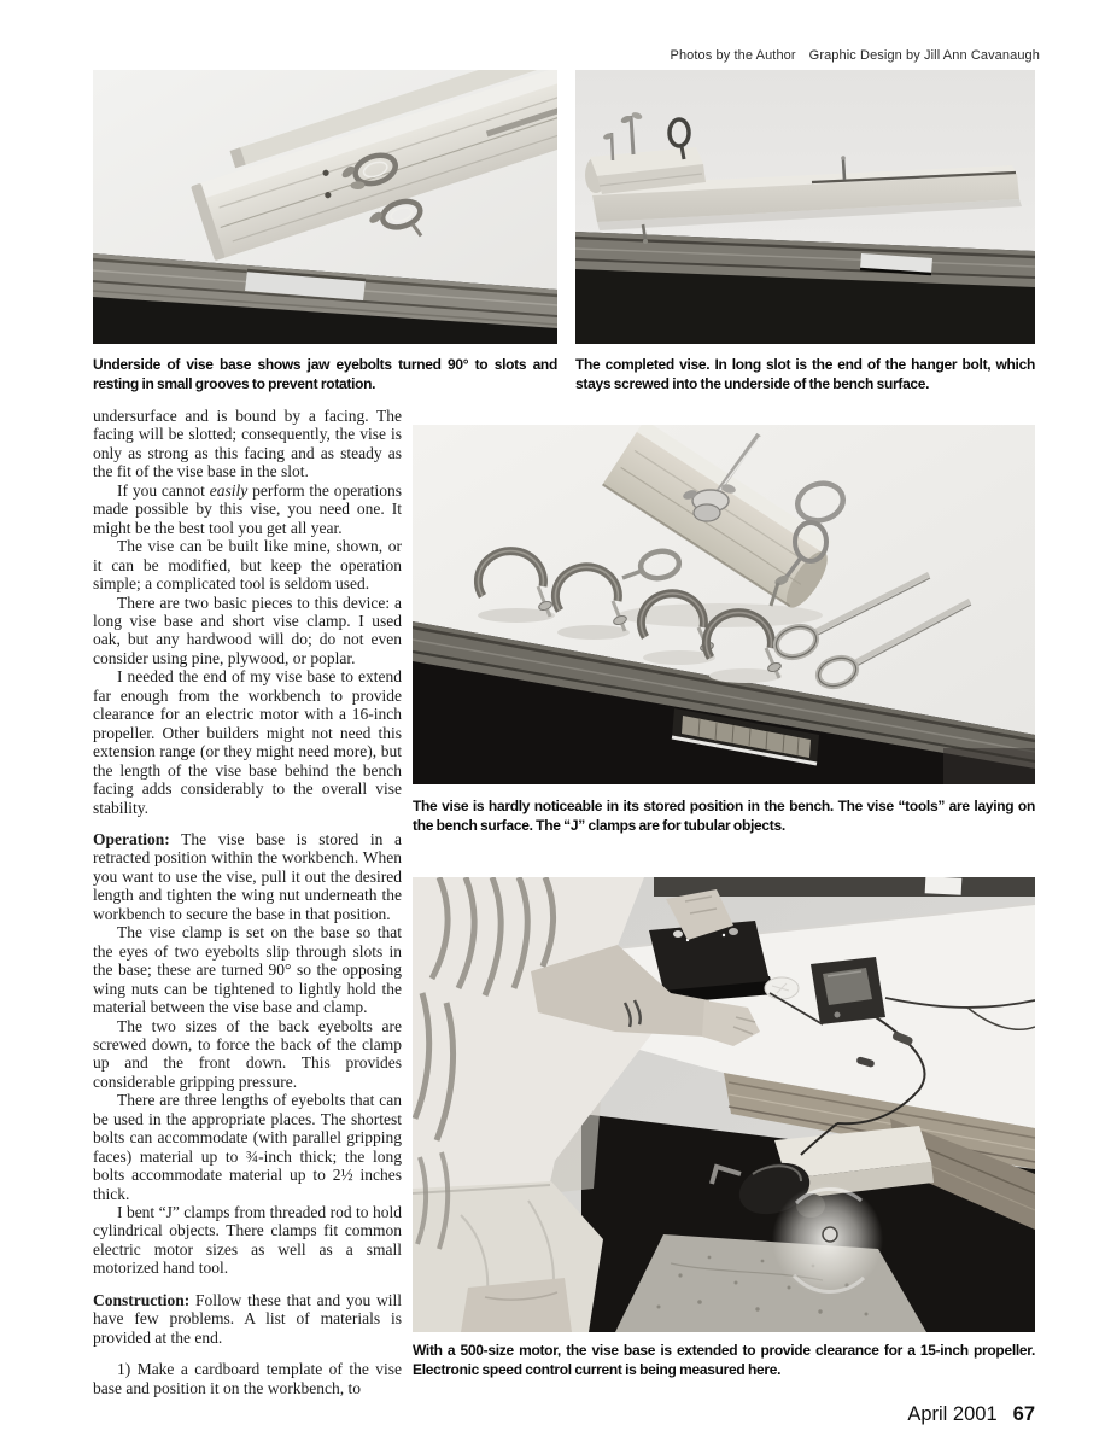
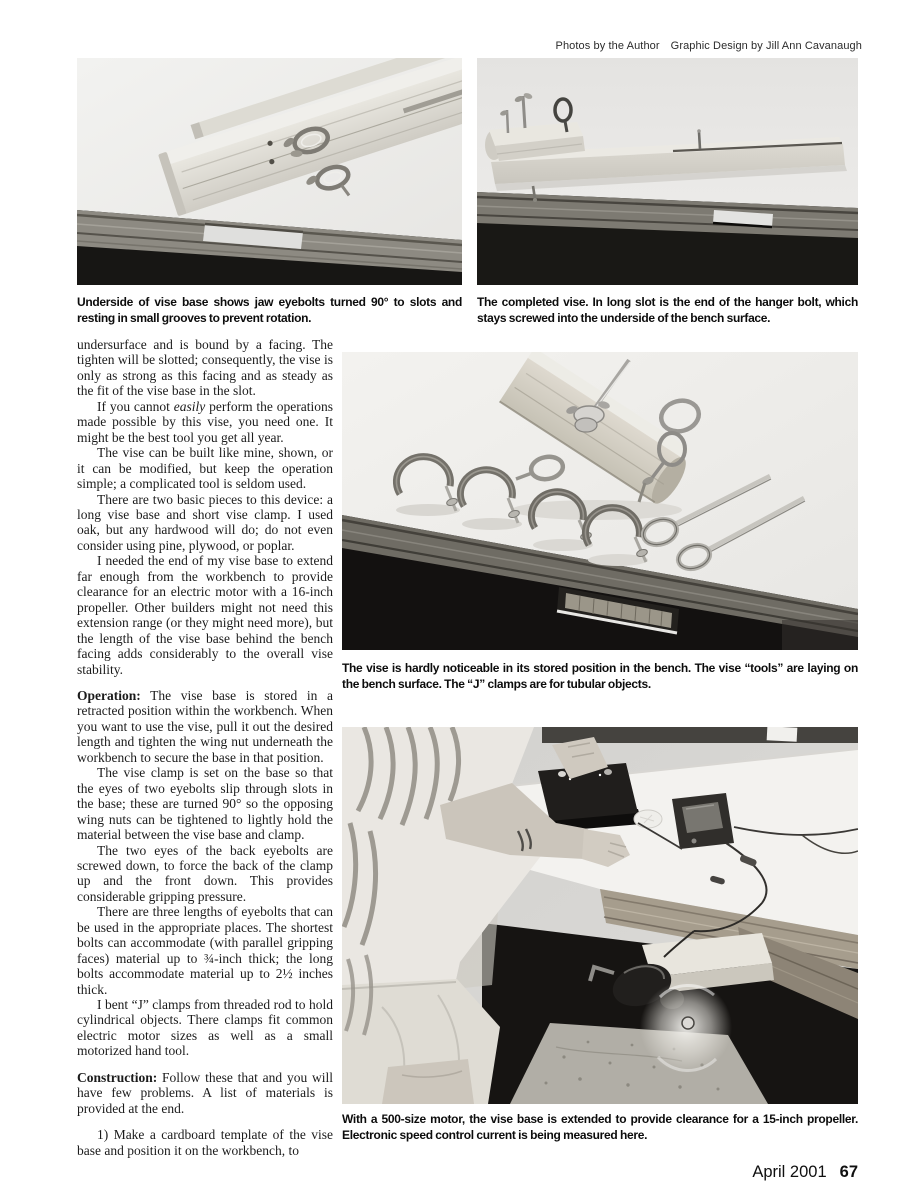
  Photos by the Author Graphic Design by Jill Ann Cavanaugh
  Underside of vise base shows jaw eyebolts turned 90° to slots and resting in small grooves to prevent rotation.
  The completed vise. In long slot is the end of the hanger bolt, which stays screwed into the underside of the bench surface.
- undersurface and is bound by a facing. The facing will be slotted; consequently, the vise is only as strong as this facing and as steady as the fit of the vise base in the slot.
+ undersurface and is bound by a facing. The tighten will be slotted; consequently, the vise is only as strong as this facing and as steady as the fit of the vise base in the slot.
  If you cannot easily perform the operations made possible by this vise, you need one. It might be the best tool you get all year.
  The vise can be built like mine, shown, or it can be modified, but keep the operation simple; a complicated tool is seldom used.
  There are two basic pieces to this device: a long vise base and short vise clamp. I used oak, but any hardwood will do; do not even consider using pine, plywood, or poplar.
  I needed the end of my vise base to extend far enough from the workbench to provide clearance for an electric motor with a 16-inch propeller. Other builders might not need this extension range (or they might need more), but the length of the vise base behind the bench facing adds considerably to the overall vise stability.
  Operation: The vise base is stored in a retracted position within the workbench. When you want to use the vise, pull it out the desired length and tighten the wing nut underneath the workbench to secure the base in that position.
  The vise clamp is set on the base so that the eyes of two eyebolts slip through slots in the base; these are turned 90° so the opposing wing nuts can be tightened to lightly hold the material between the vise base and clamp.
- The two sizes of the back eyebolts are screwed down, to force the back of the clamp up and the front down. This provides considerable gripping pressure.
+ The two eyes of the back eyebolts are screwed down, to force the back of the clamp up and the front down. This provides considerable gripping pressure.
  There are three lengths of eyebolts that can be used in the appropriate places. The shortest bolts can accommodate (with parallel gripping faces) material up to ¾-inch thick; the long bolts accommodate material up to 2½ inches thick.
  I bent “J” clamps from threaded rod to hold cylindrical objects. There clamps fit common electric motor sizes as well as a small motorized hand tool.
  Construction: Follow these that and you will have few problems. A list of materials is provided at the end.
  1) Make a cardboard template of the vise base and position it on the workbench, to
  The vise is hardly noticeable in its stored position in the bench. The vise “tools” are laying on the bench surface. The “J” clamps are for tubular objects.
  With a 500-size motor, the vise base is extended to provide clearance for a 15-inch propeller. Electronic speed control current is being measured here.
  April 2001 67
